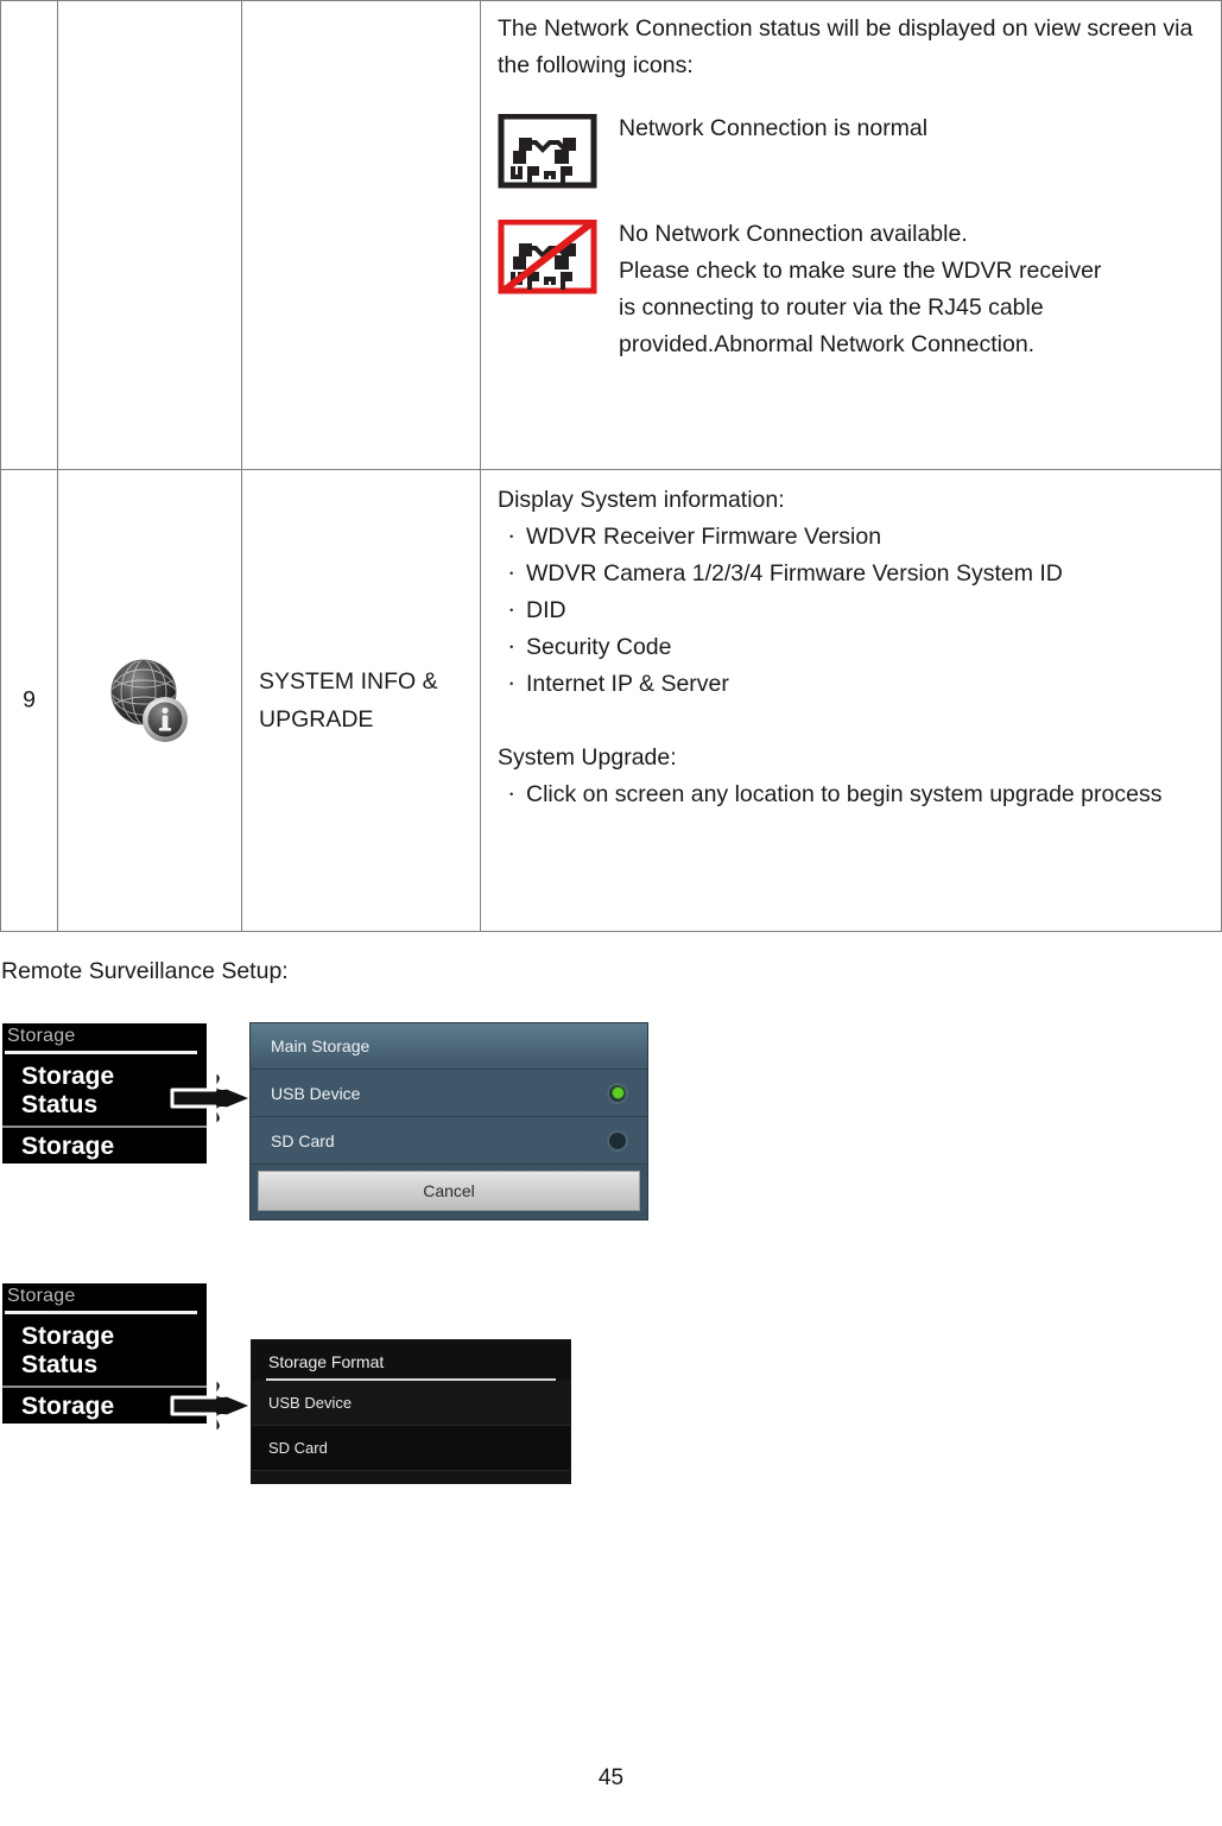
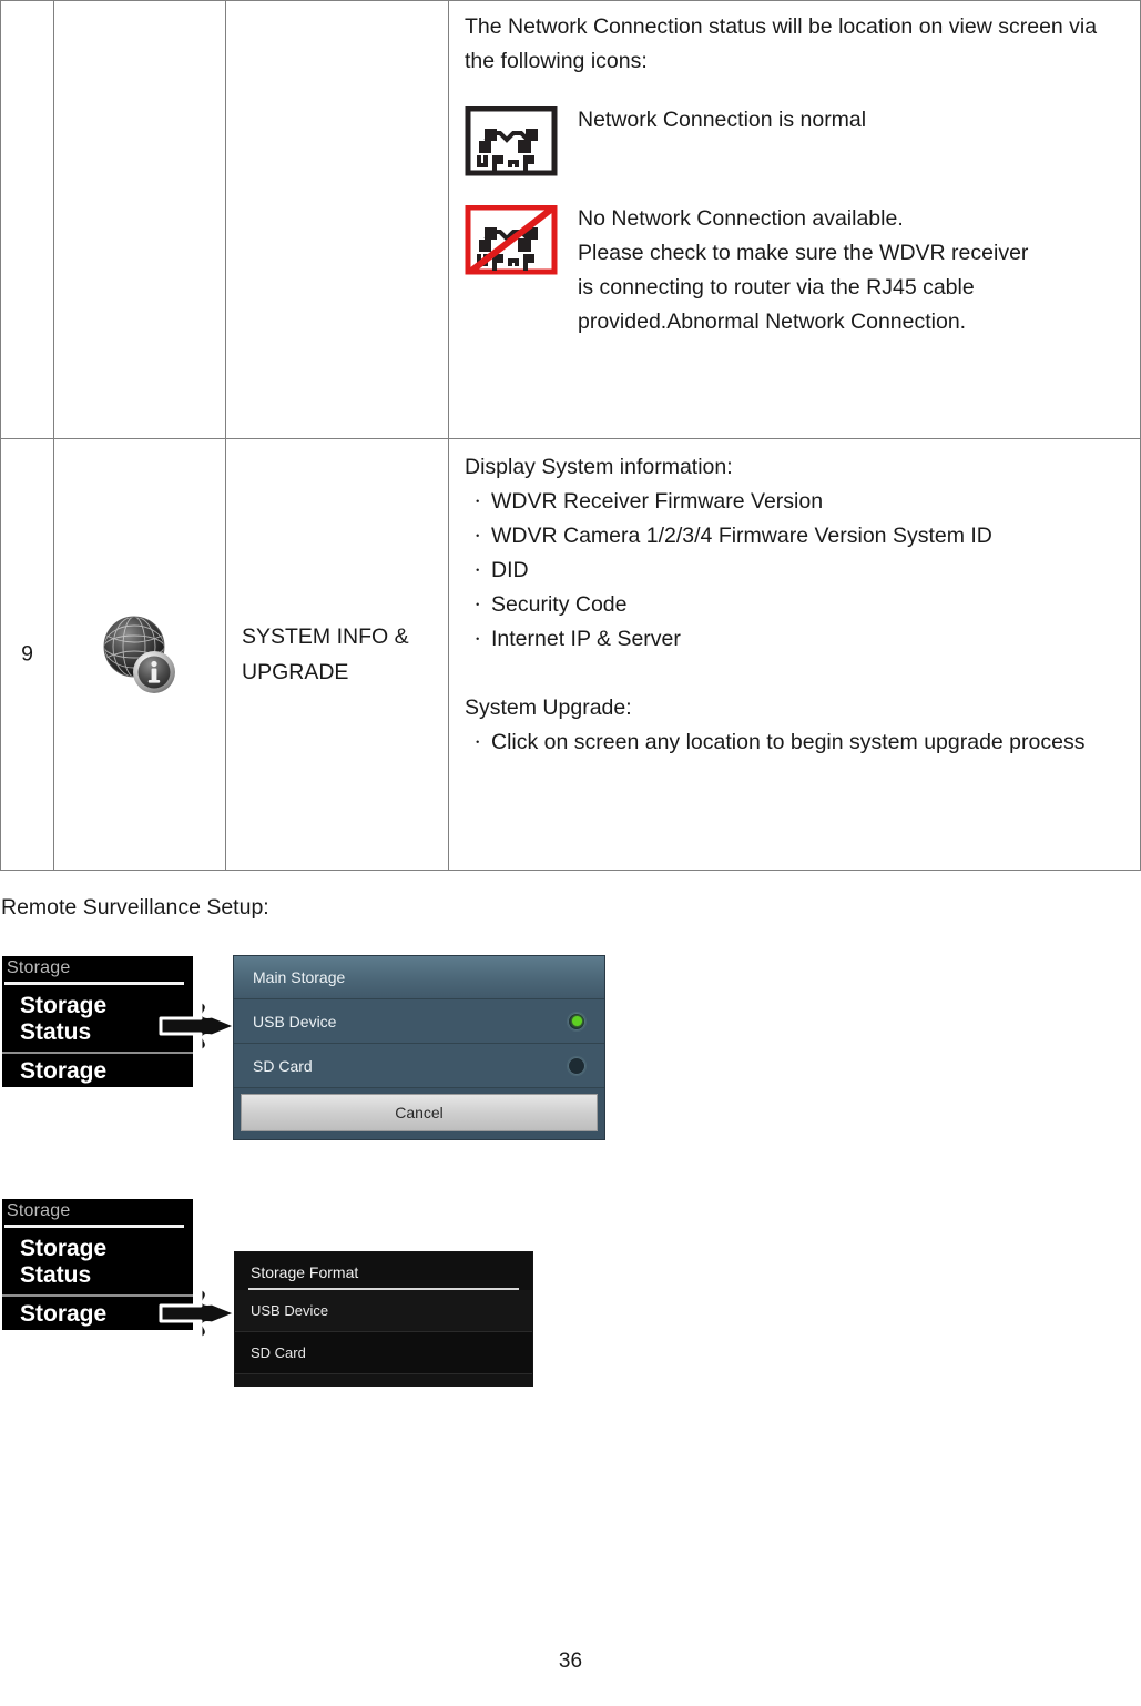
- 			The Network Connection status will be displayed on view screen via the following icons: Network Connection is normal No Network Connection available. Please check to make sure the WDVR receiver is connecting to router via the RJ45 cable provided.Abnormal Network Connection.
+ 			The Network Connection status will be location on view screen via the following icons: Network Connection is normal No Network Connection available. Please check to make sure the WDVR receiver is connecting to router via the RJ45 cable provided.Abnormal Network Connection.
  9		SYSTEM INFO & UPGRADE	Display System information: ・ WDVR Receiver Firmware Version ・ WDVR Camera 1/2/3/4 Firmware Version System ID ・ DID ・ Security Code ・ Internet IP & Server System Upgrade: ・ Click on screen any location to begin system upgrade process
  Remote Surveillance Setup:
  Storage
  Storage
  Status
  Storage
  Main Storage
  USB Device
  SD Card
  Cancel
  Storage
  Storage
  Status
  Storage
  Storage Format
  USB Device
  SD Card
- 45
+ 36
